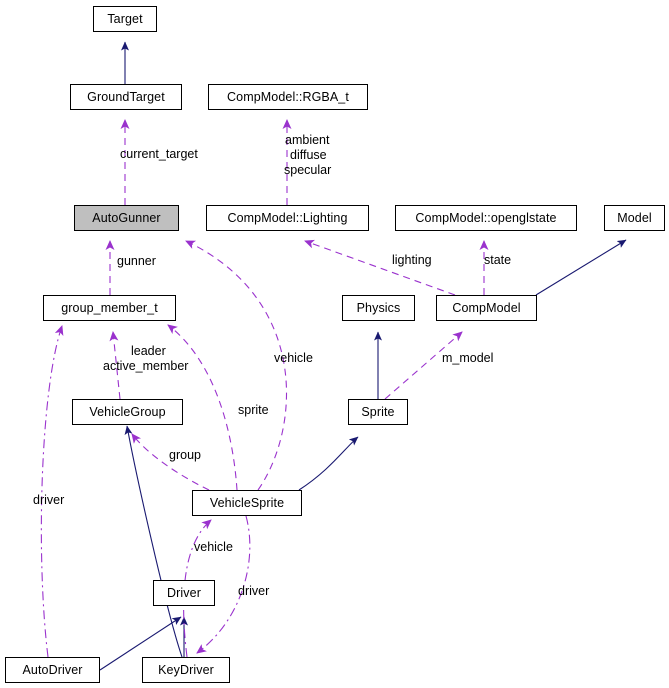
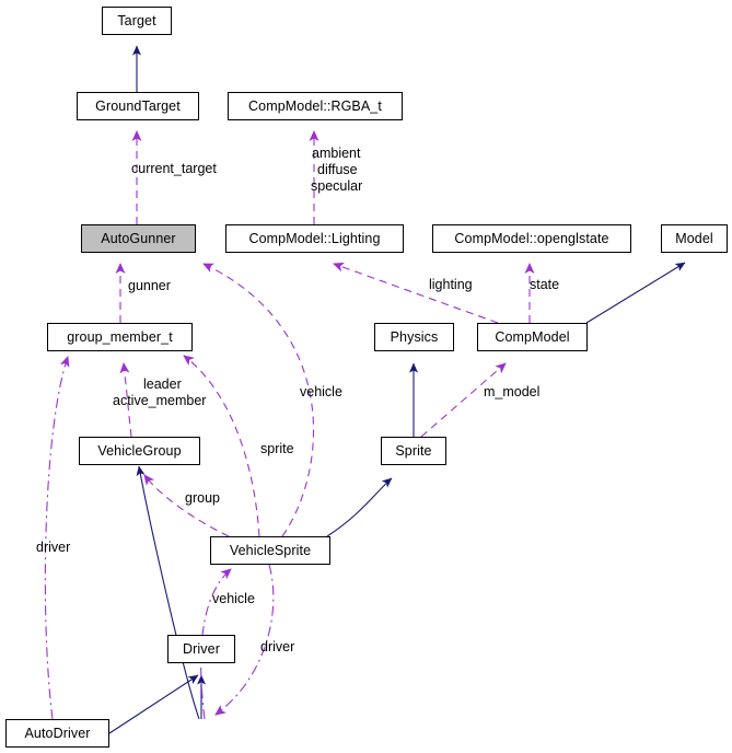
  Target
  GroundTarget
  CompModel::RGBA_t
  AutoGunner
  CompModel::Lighting
  CompModel::openglstate
  Model
  group_member_t
  Physics
  CompModel
  VehicleGroup
  Sprite
  VehicleSprite
  Driver
  AutoDriver
- KeyDriver
  current_target
  ambient
  diffuse
  specular
  gunner
  lighting
  state
  leader
  active_member
  vehicle
  m_model
  sprite
  group
  driver
  vehicle
  driver
